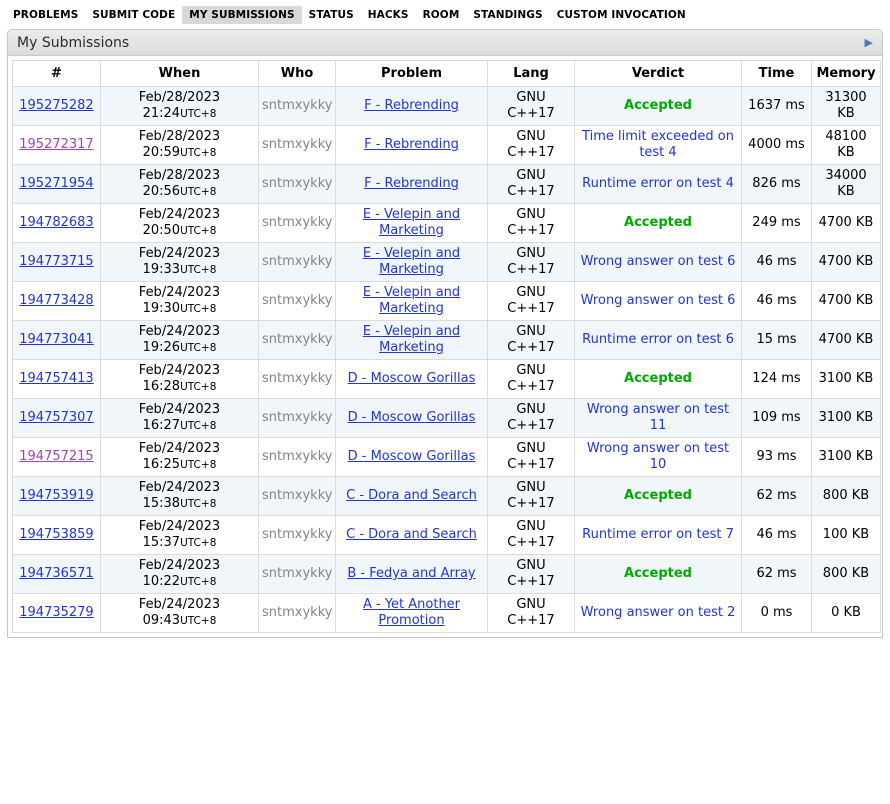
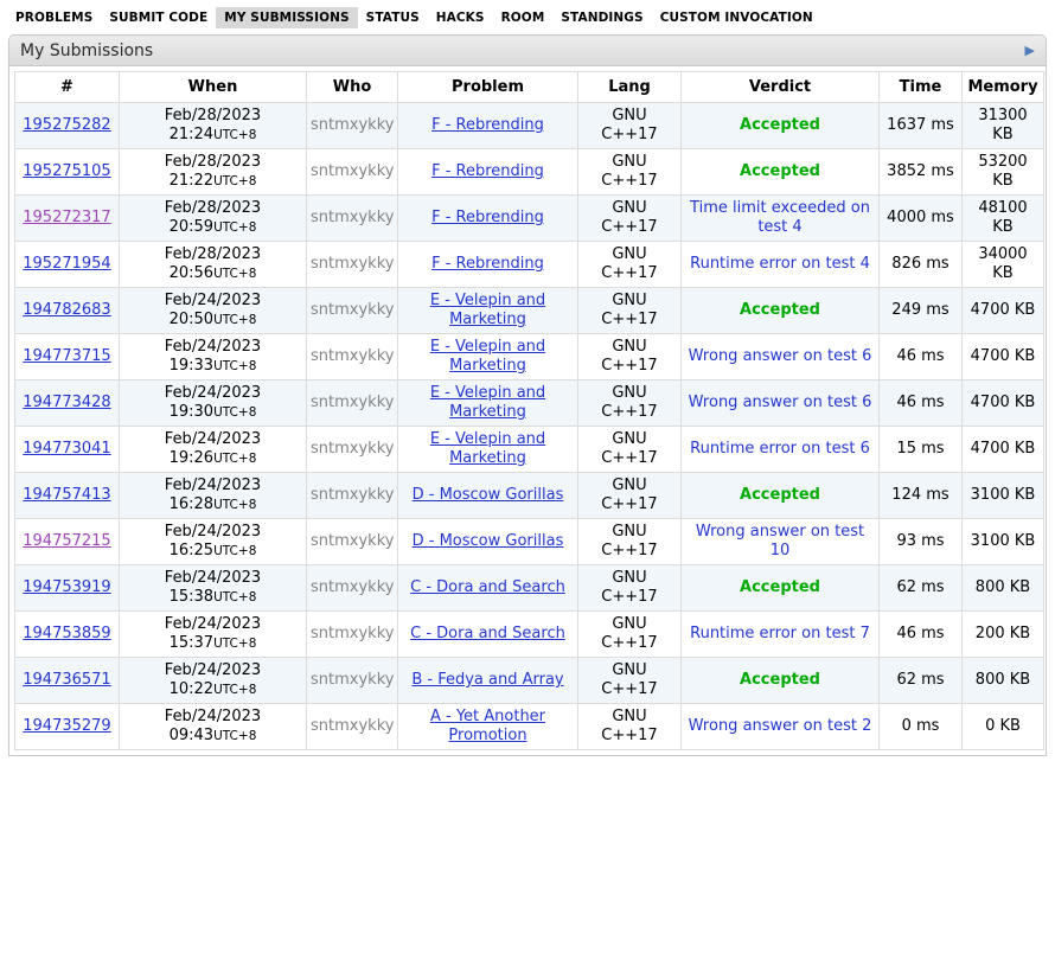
  PROBLEMS
  SUBMIT CODE
  MY SUBMISSIONS
  STATUS
  HACKS
  ROOM
  STANDINGS
  CUSTOM INVOCATION
  My Submissions
  ▶
  #	When	Who	Problem	Lang	Verdict	Time	Memory
  195275282	Feb/28/2023 21:24UTC+8	sntmxykky	F - Rebrending	GNU C++17	Accepted	1637 ms	31300 KB
+ 195275105	Feb/28/2023 21:22UTC+8	sntmxykky	F - Rebrending	GNU C++17	Accepted	3852 ms	53200 KB
  195272317	Feb/28/2023 20:59UTC+8	sntmxykky	F - Rebrending	GNU C++17	Time limit exceeded on test 4	4000 ms	48100 KB
  195271954	Feb/28/2023 20:56UTC+8	sntmxykky	F - Rebrending	GNU C++17	Runtime error on test 4	826 ms	34000 KB
  194782683	Feb/24/2023 20:50UTC+8	sntmxykky	E - Velepin and Marketing	GNU C++17	Accepted	249 ms	4700 KB
  194773715	Feb/24/2023 19:33UTC+8	sntmxykky	E - Velepin and Marketing	GNU C++17	Wrong answer on test 6	46 ms	4700 KB
  194773428	Feb/24/2023 19:30UTC+8	sntmxykky	E - Velepin and Marketing	GNU C++17	Wrong answer on test 6	46 ms	4700 KB
  194773041	Feb/24/2023 19:26UTC+8	sntmxykky	E - Velepin and Marketing	GNU C++17	Runtime error on test 6	15 ms	4700 KB
  194757413	Feb/24/2023 16:28UTC+8	sntmxykky	D - Moscow Gorillas	GNU C++17	Accepted	124 ms	3100 KB
- 194757307	Feb/24/2023 16:27UTC+8	sntmxykky	D - Moscow Gorillas	GNU C++17	Wrong answer on test 11	109 ms	3100 KB
  194757215	Feb/24/2023 16:25UTC+8	sntmxykky	D - Moscow Gorillas	GNU C++17	Wrong answer on test 10	93 ms	3100 KB
  194753919	Feb/24/2023 15:38UTC+8	sntmxykky	C - Dora and Search	GNU C++17	Accepted	62 ms	800 KB
- 194753859	Feb/24/2023 15:37UTC+8	sntmxykky	C - Dora and Search	GNU C++17	Runtime error on test 7	46 ms	100 KB
+ 194753859	Feb/24/2023 15:37UTC+8	sntmxykky	C - Dora and Search	GNU C++17	Runtime error on test 7	46 ms	200 KB
  194736571	Feb/24/2023 10:22UTC+8	sntmxykky	B - Fedya and Array	GNU C++17	Accepted	62 ms	800 KB
  194735279	Feb/24/2023 09:43UTC+8	sntmxykky	A - Yet Another Promotion	GNU C++17	Wrong answer on test 2	0 ms	0 KB
